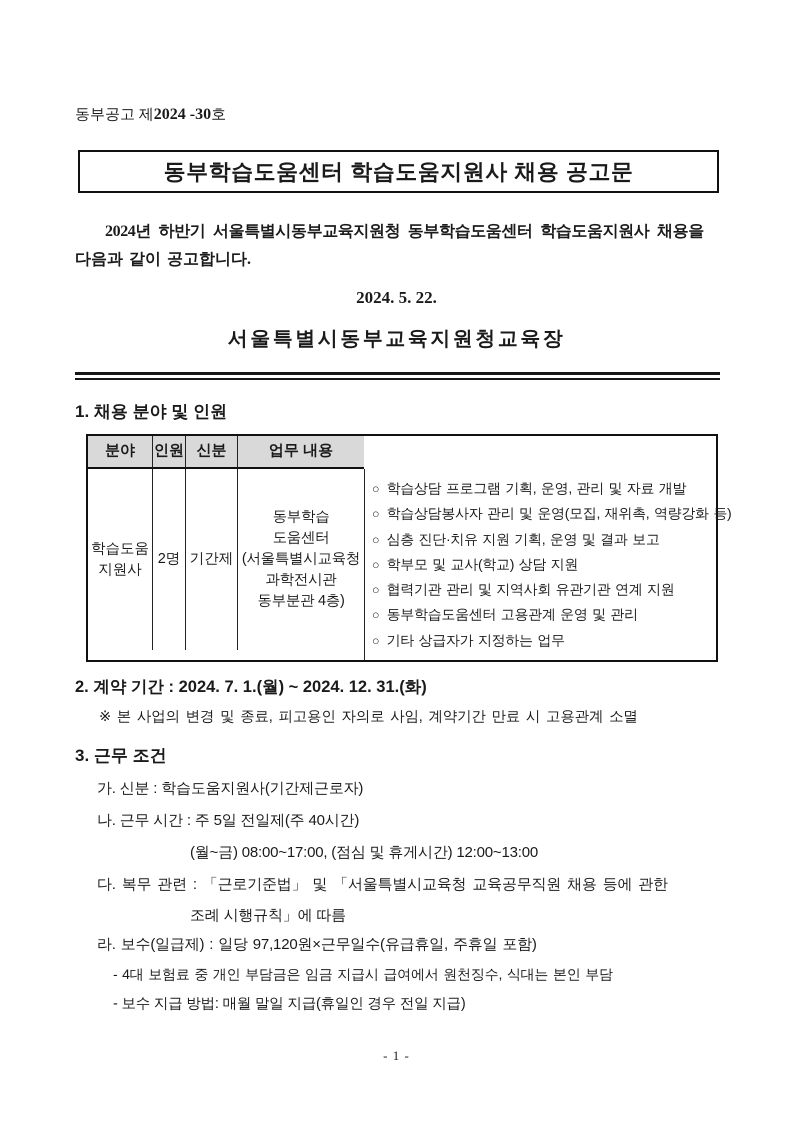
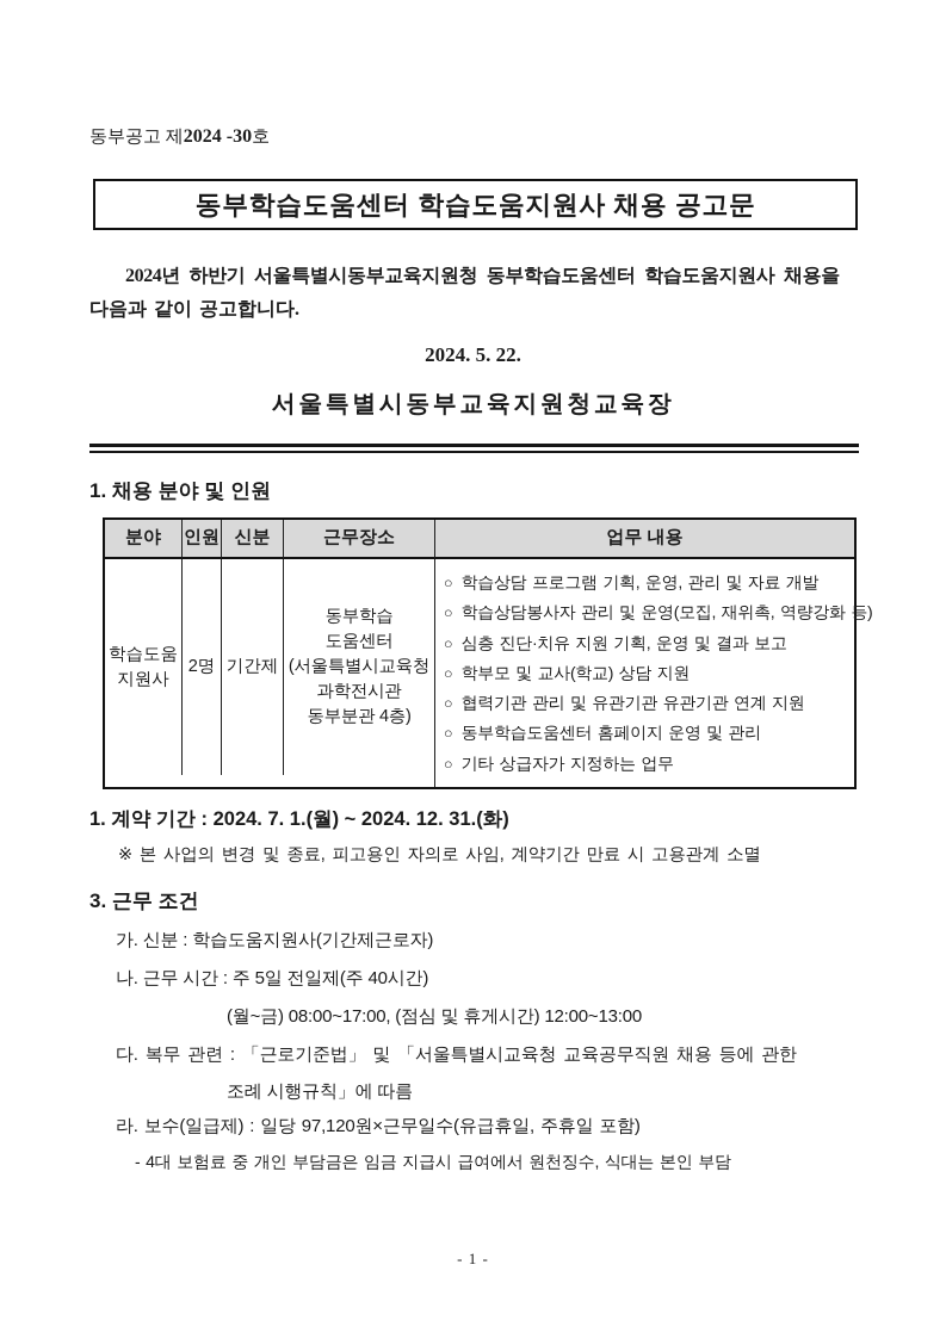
  동부공고 제2024 -30호
  동부학습도움센터 학습도움지원사 채용 공고문
  2024년 하반기 서울특별시동부교육지원청 동부학습도움센터 학습도움지원사 채용을
  다음과 같이 공고합니다.
  2024. 5. 22.
  서울특별시동부교육지원청교육장
  1. 채용 분야 및 인원
  분야
  인원
  신분
+ 근무장소
  업무 내용
  학습도움
  지원사
  2명
  기간제
  동부학습
  도움센터
  (서울특별시교육청
  과학전시관
  동부분관 4층)
  ○
  학습상담 프로그램 기획, 운영, 관리 및 자료 개발
  ○
  학습상담봉사자 관리 및 운영(모집, 재위촉, 역량강화 등)
  ○
  심층 진단·치유 지원 기획, 운영 및 결과 보고
  ○
  학부모 및 교사(학교) 상담 지원
  ○
- 협력기관 관리 및 지역사회 유관기관 연계 지원
+ 협력기관 관리 및 유관기관 유관기관 연계 지원
  ○
- 동부학습도움센터 고용관계 운영 및 관리
+ 동부학습도움센터 홈페이지 운영 및 관리
  ○
  기타 상급자가 지정하는 업무
- 2. 계약 기간 : 2024. 7. 1.(월) ~ 2024. 12. 31.(화)
+ 1. 계약 기간 : 2024. 7. 1.(월) ~ 2024. 12. 31.(화)
  ※ 본 사업의 변경 및 종료, 피고용인 자의로 사임, 계약기간 만료 시 고용관계 소멸
  3. 근무 조건
  가. 신분 : 학습도움지원사(기간제근로자)
  나. 근무 시간 : 주 5일 전일제(주 40시간)
  (월~금) 08:00~17:00, (점심 및 휴게시간) 12:00~13:00
  다. 복무 관련 : 「근로기준법」 및 「서울특별시교육청 교육공무직원 채용 등에 관한
  조례 시행규칙」에 따름
  라. 보수(일급제) : 일당 97,120원×근무일수(유급휴일, 주휴일 포함)
  - 4대 보험료 중 개인 부담금은 임금 지급시 급여에서 원천징수, 식대는 본인 부담
- - 보수 지급 방법: 매월 말일 지급(휴일인 경우 전일 지급)
  - 1 -
